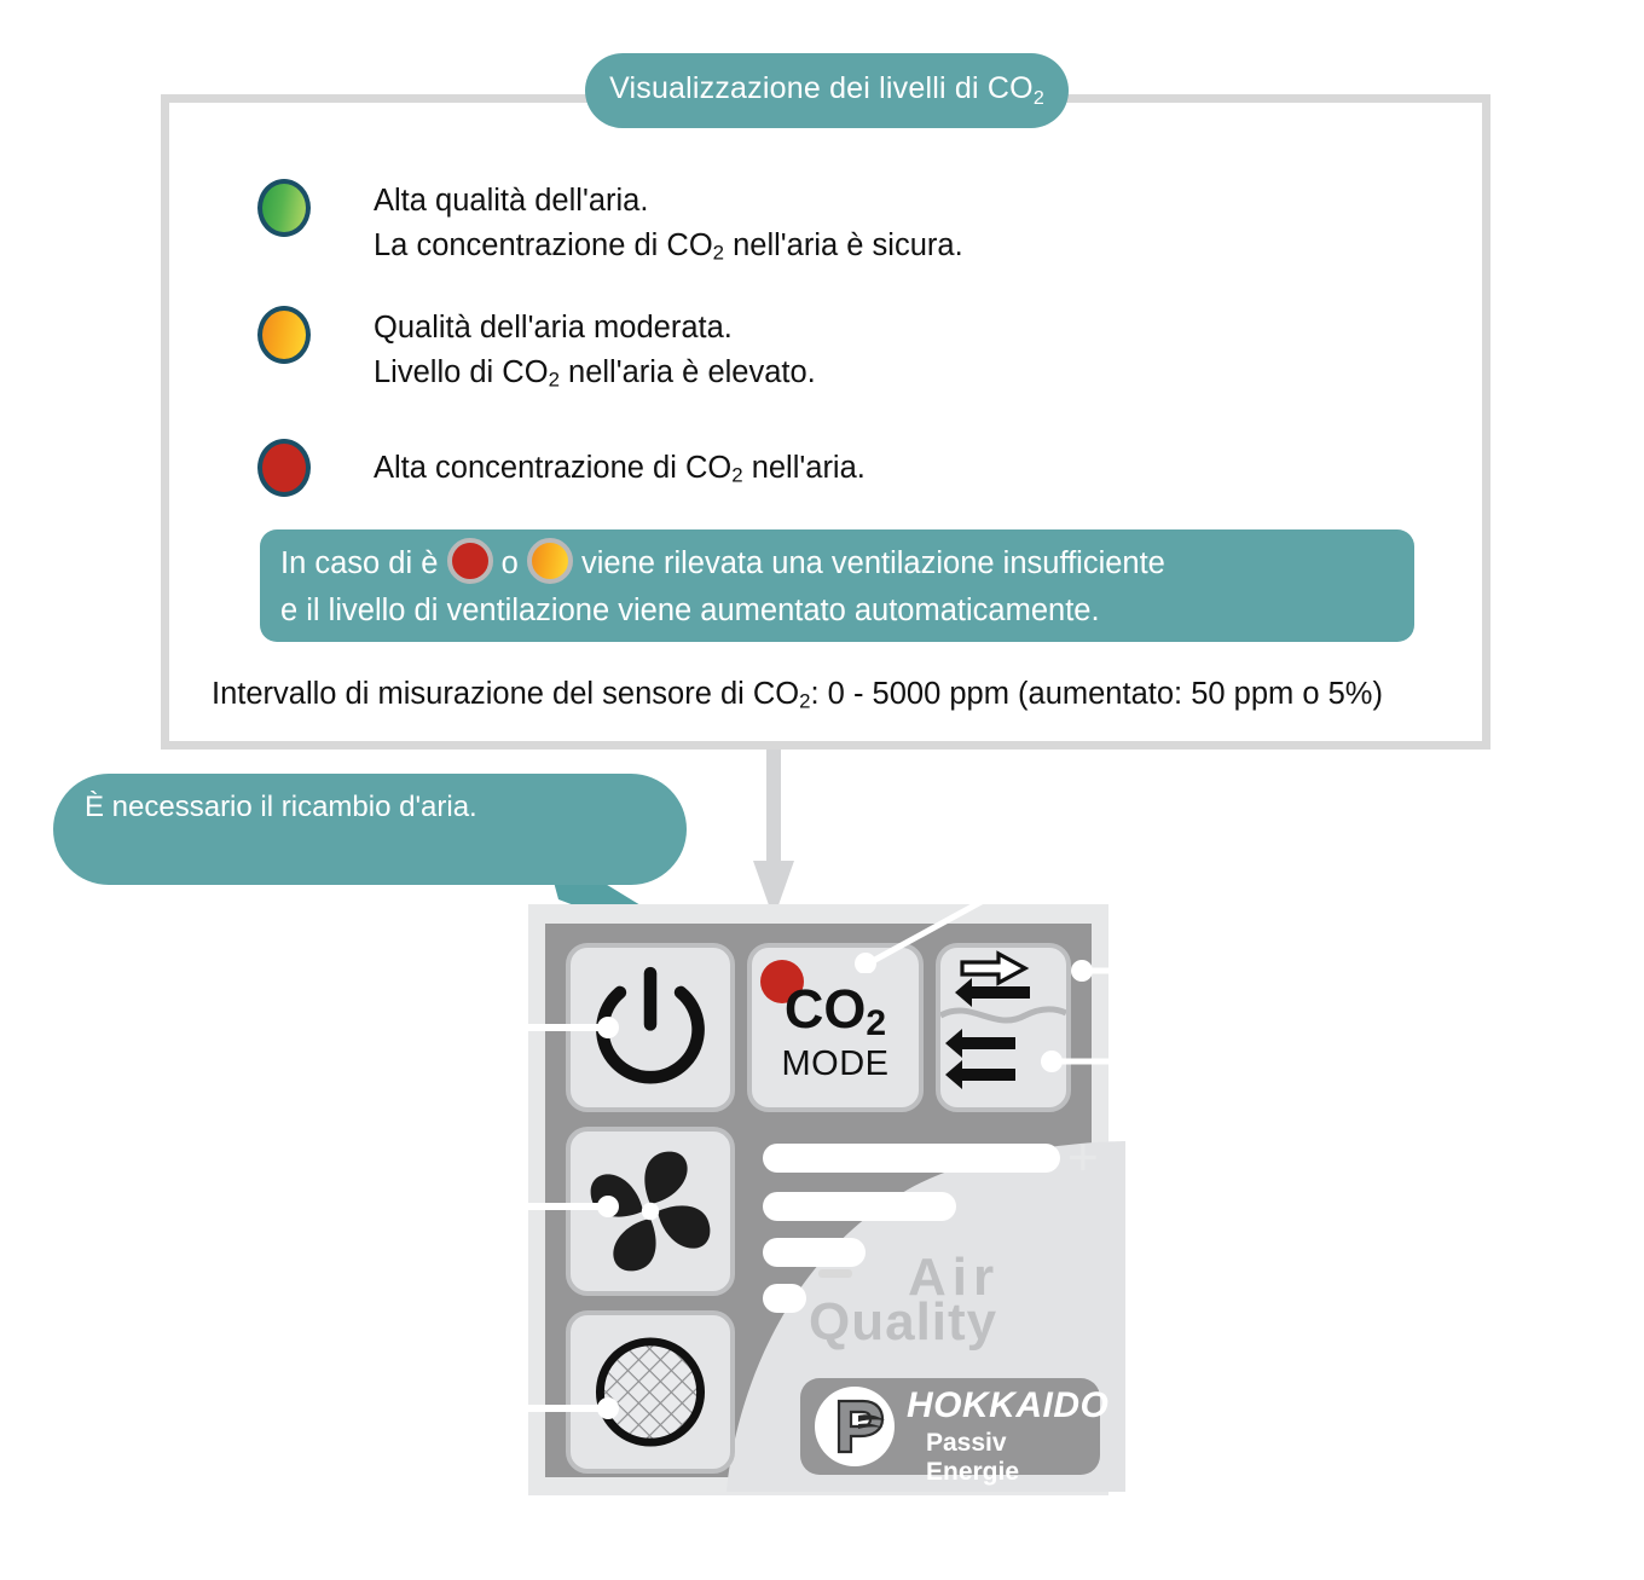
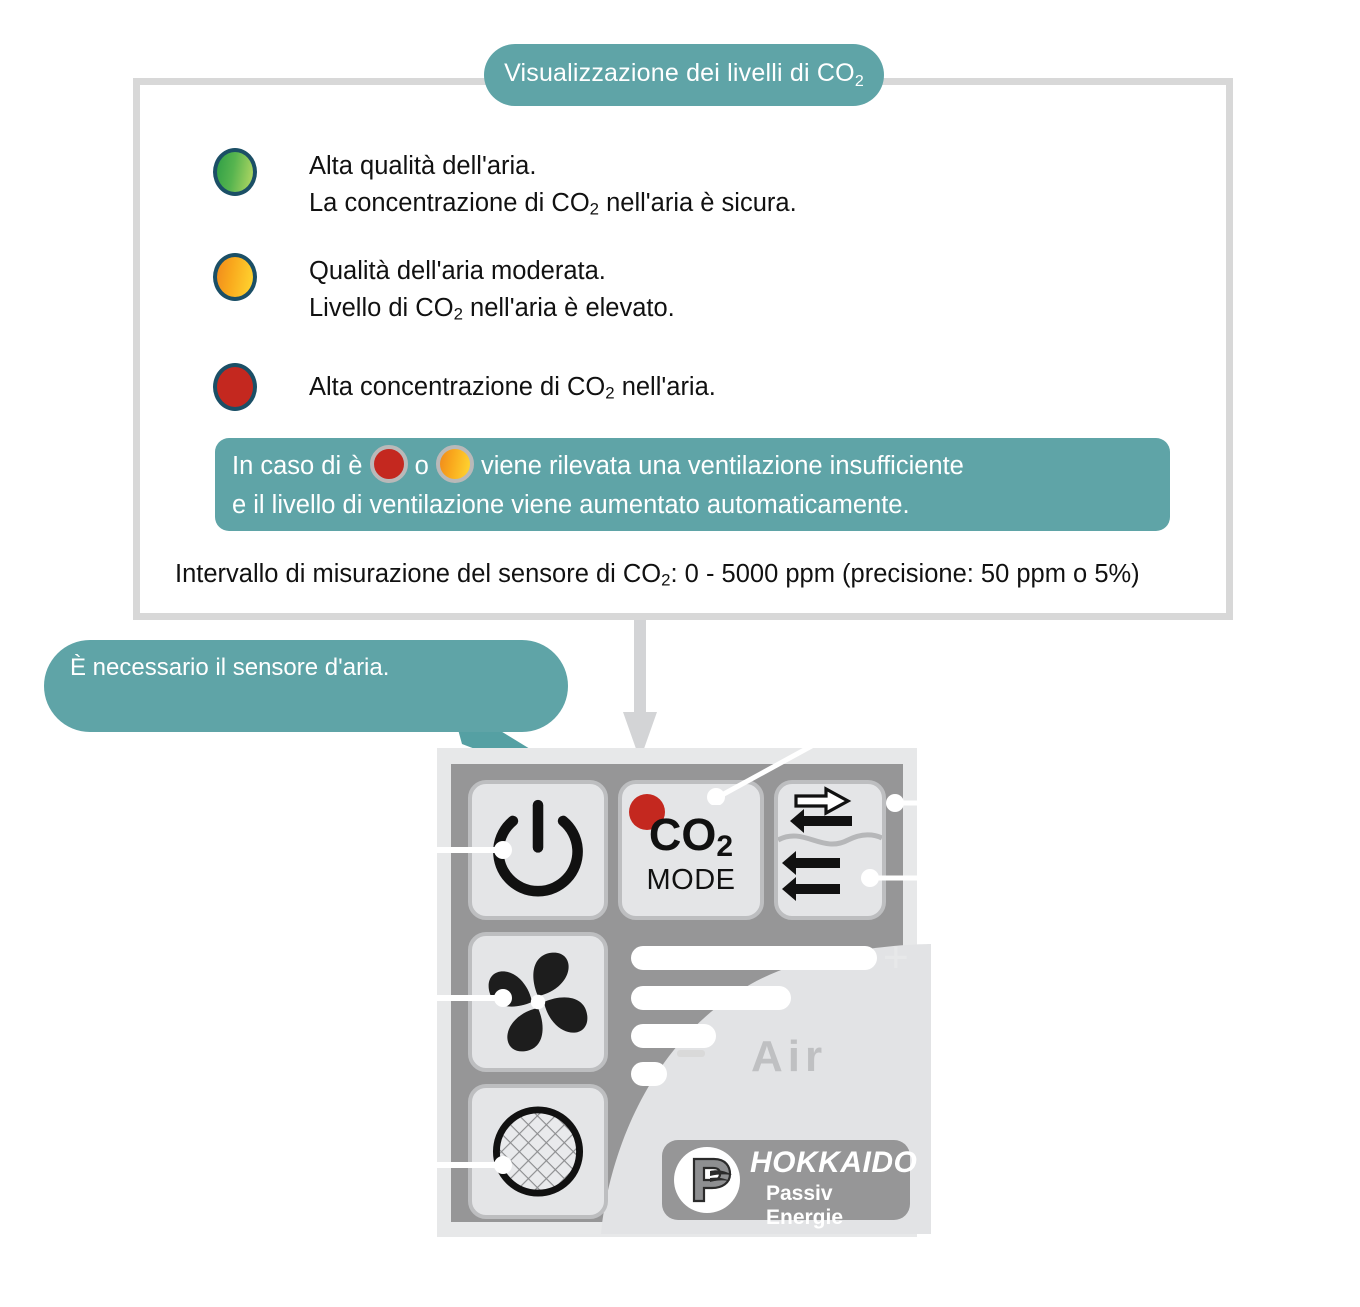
  Visualizzazione dei livelli di CO2
  Alta qualità dell'aria.
  La concentrazione di CO2 nell'aria è sicura.
  Qualità dell'aria moderata.
  Livello di CO2 nell'aria è elevato.
  Alta concentrazione di CO2 nell'aria.
  In caso di è o viene rilevata una ventilazione insufficiente
  e il livello di ventilazione viene aumentato automaticamente.
- Intervallo di misurazione del sensore di CO2: 0 - 5000 ppm (aumentato: 50 ppm o 5%)
+ Intervallo di misurazione del sensore di CO2: 0 - 5000 ppm (precisione: 50 ppm o 5%)
- È necessario il ricambio d'aria.
+ È necessario il sensore d'aria.
  CO2
  MODE
  +
  Air
- Quality
  HOKKAIDO
  Passiv Energie
